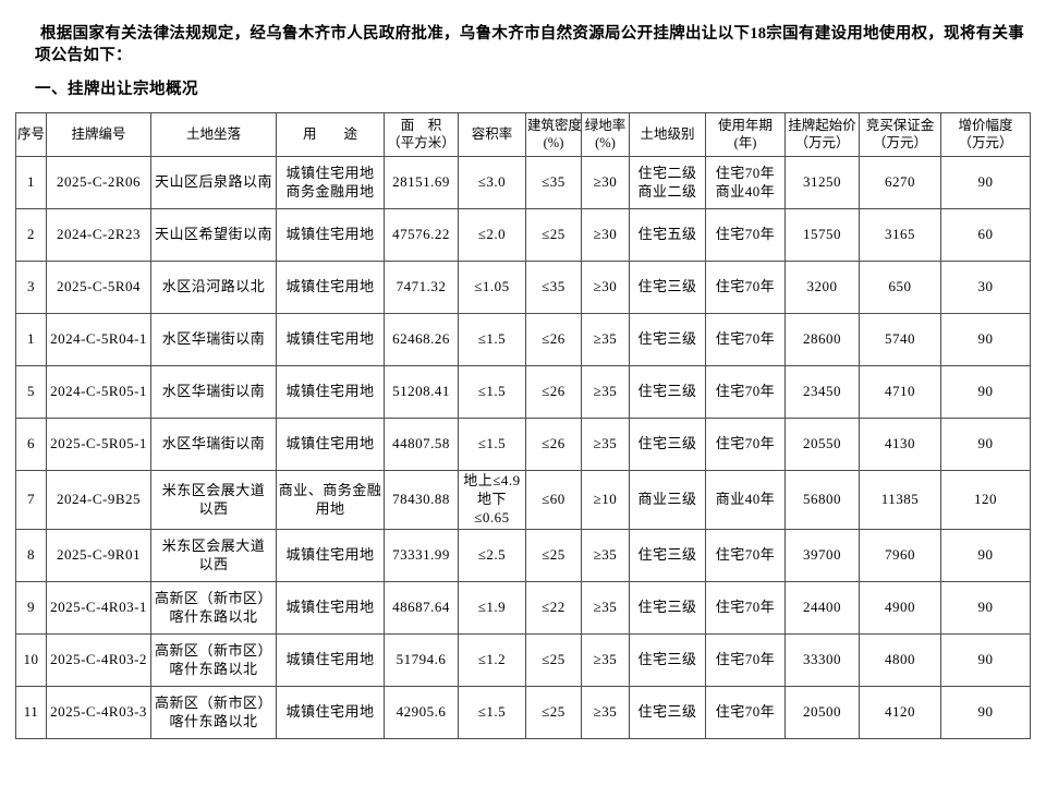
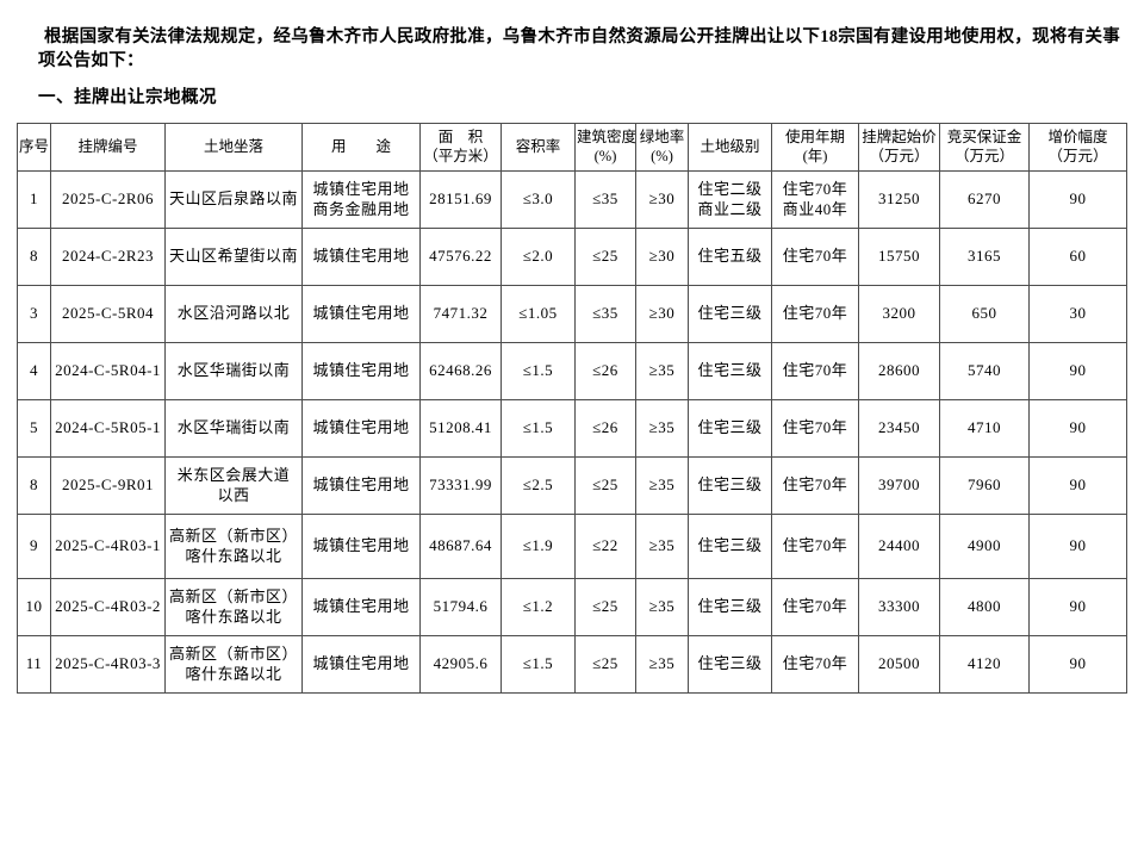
  根据国家有关法律法规规定，经乌鲁木齐市人民政府批准，乌鲁木齐市自然资源局公开挂牌出让以下18宗国有建设用地使用权，现将有关事项公告如下：
  一、挂牌出让宗地概况
  序号	挂牌编号	土地坐落	用 途	面 积 （平方米）	容积率	建筑密度 (%)	绿地率 (%)	土地级别	使用年期(年)	挂牌起始价 （万元）	竞买保证金 （万元）	增价幅度 （万元）
  1	2025-C-2R06	天山区后泉路以南	城镇住宅用地 商务金融用地	28151.69	≤3.0	≤35	≥30	住宅二级 商业二级	住宅70年 商业40年	31250	6270	90
- 2	2024-C-2R23	天山区希望街以南	城镇住宅用地	47576.22	≤2.0	≤25	≥30	住宅五级	住宅70年	15750	3165	60
+ 8	2024-C-2R23	天山区希望街以南	城镇住宅用地	47576.22	≤2.0	≤25	≥30	住宅五级	住宅70年	15750	3165	60
  3	2025-C-5R04	水区沿河路以北	城镇住宅用地	7471.32	≤1.05	≤35	≥30	住宅三级	住宅70年	3200	650	30
- 1	2024-C-5R04-1	水区华瑞街以南	城镇住宅用地	62468.26	≤1.5	≤26	≥35	住宅三级	住宅70年	28600	5740	90
+ 4	2024-C-5R04-1	水区华瑞街以南	城镇住宅用地	62468.26	≤1.5	≤26	≥35	住宅三级	住宅70年	28600	5740	90
  5	2024-C-5R05-1	水区华瑞街以南	城镇住宅用地	51208.41	≤1.5	≤26	≥35	住宅三级	住宅70年	23450	4710	90
- 6	2025-C-5R05-1	水区华瑞街以南	城镇住宅用地	44807.58	≤1.5	≤26	≥35	住宅三级	住宅70年	20550	4130	90
- 7	2024-C-9B25	米东区会展大道 以西	商业、商务金融 用地	78430.88	地上≤4.9 地下≤0.65	≤60	≥10	商业三级	商业40年	56800	11385	120
  8	2025-C-9R01	米东区会展大道 以西	城镇住宅用地	73331.99	≤2.5	≤25	≥35	住宅三级	住宅70年	39700	7960	90
  9	2025-C-4R03-1	高新区（新市区） 喀什东路以北	城镇住宅用地	48687.64	≤1.9	≤22	≥35	住宅三级	住宅70年	24400	4900	90
  10	2025-C-4R03-2	高新区（新市区） 喀什东路以北	城镇住宅用地	51794.6	≤1.2	≤25	≥35	住宅三级	住宅70年	33300	4800	90
  11	2025-C-4R03-3	高新区（新市区） 喀什东路以北	城镇住宅用地	42905.6	≤1.5	≤25	≥35	住宅三级	住宅70年	20500	4120	90
